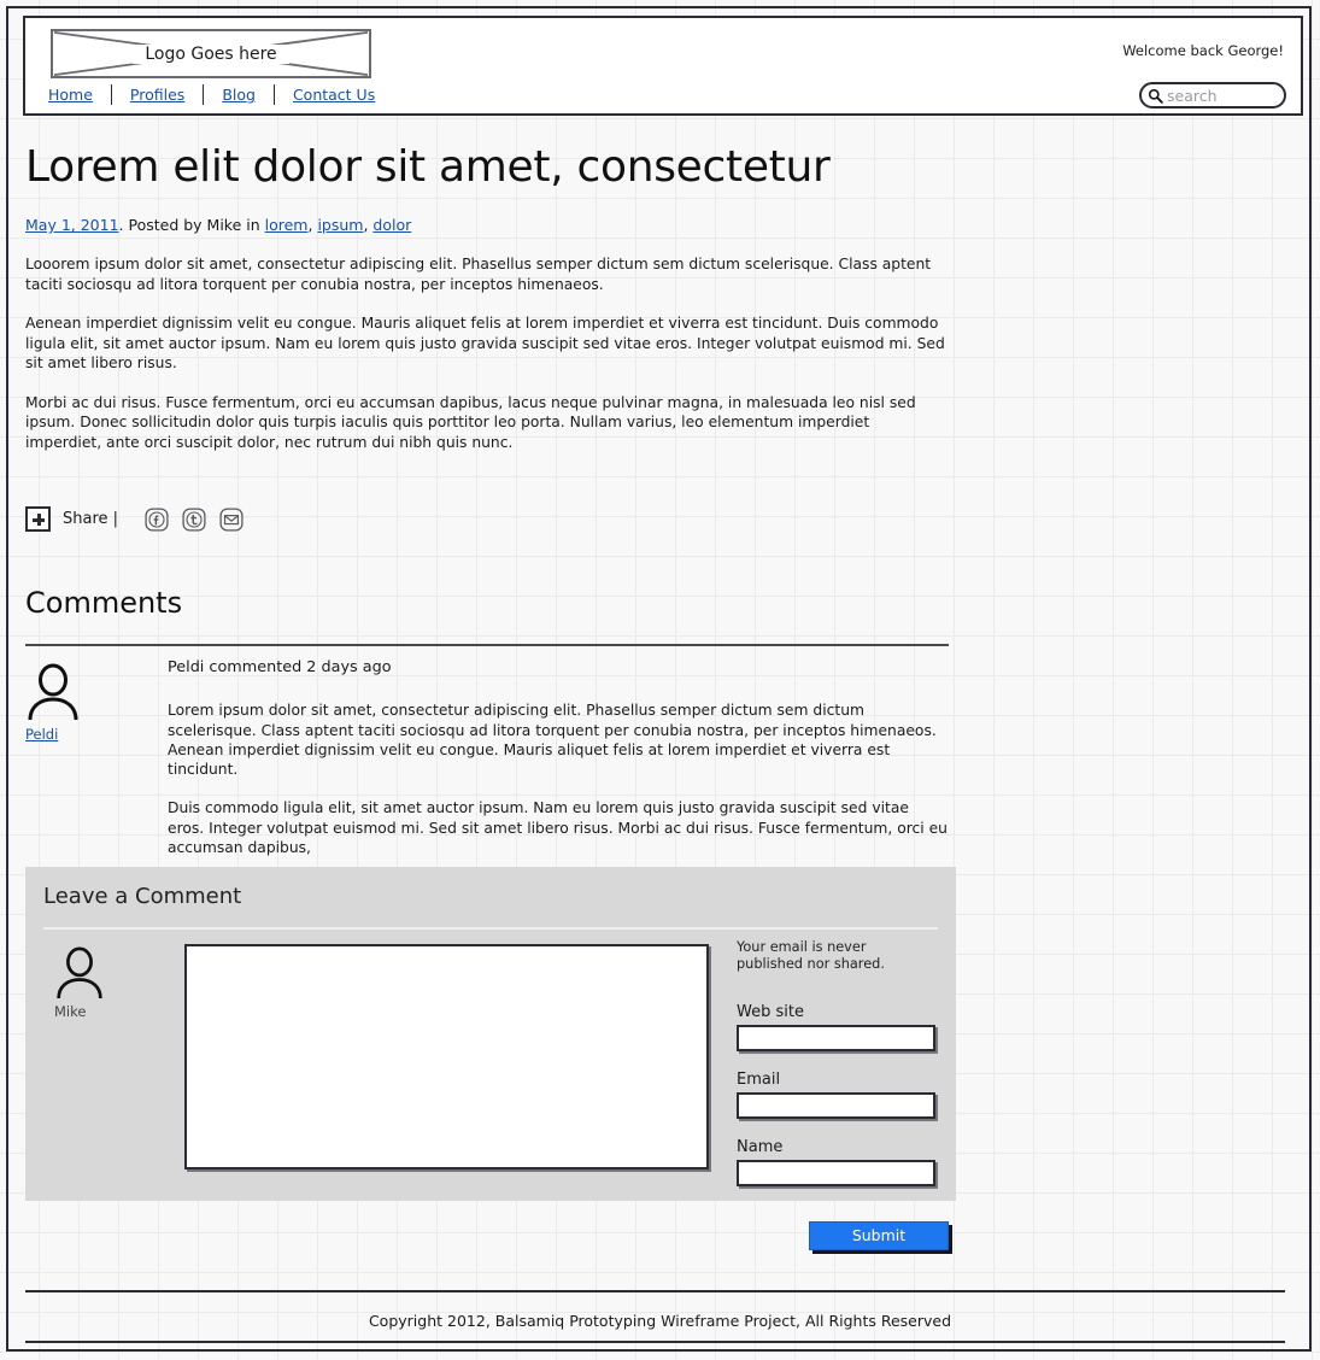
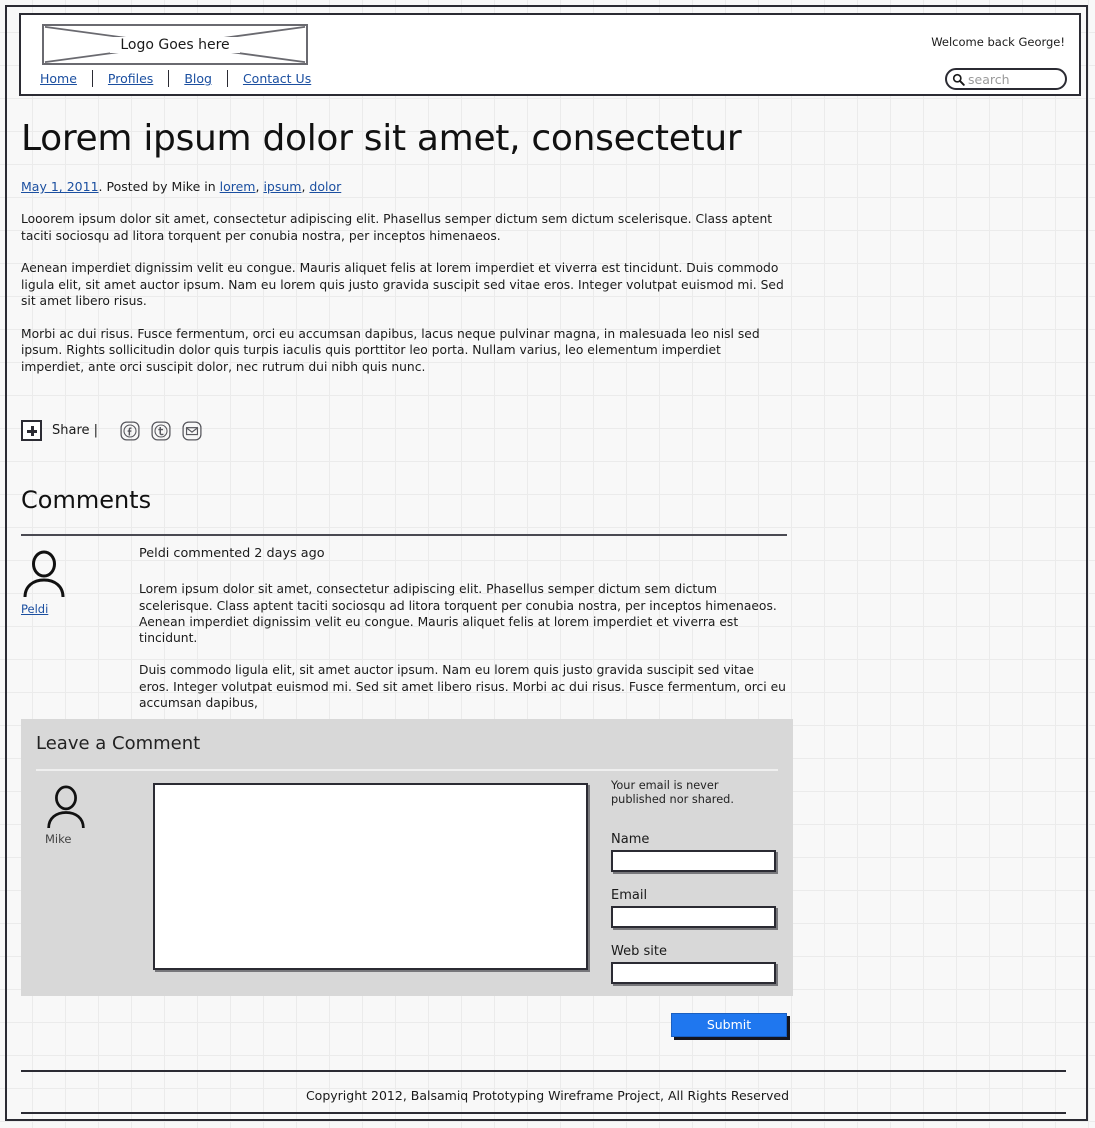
  Logo Goes here
  Home
  Profiles
  Blog
  Contact Us
  Welcome back George!
  search
- Lorem elit dolor sit amet, consectetur
+ Lorem ipsum dolor sit amet, consectetur
  May 1, 2011. Posted by Mike in lorem, ipsum, dolor
  Looorem ipsum dolor sit amet, consectetur adipiscing elit. Phasellus semper dictum sem dictum scelerisque. Class aptent taciti sociosqu ad litora torquent per conubia nostra, per inceptos himenaeos.
  Aenean imperdiet dignissim velit eu congue. Mauris aliquet felis at lorem imperdiet et viverra est tincidunt. Duis commodo ligula elit, sit amet auctor ipsum. Nam eu lorem quis justo gravida suscipit sed vitae eros. Integer volutpat euismod mi. Sed sit amet libero risus.
- Morbi ac dui risus. Fusce fermentum, orci eu accumsan dapibus, lacus neque pulvinar magna, in malesuada leo nisl sed ipsum. Donec sollicitudin dolor quis turpis iaculis quis porttitor leo porta. Nullam varius, leo elementum imperdiet imperdiet, ante orci suscipit dolor, nec rutrum dui nibh quis nunc.
+ Morbi ac dui risus. Fusce fermentum, orci eu accumsan dapibus, lacus neque pulvinar magna, in malesuada leo nisl sed ipsum. Rights sollicitudin dolor quis turpis iaculis quis porttitor leo porta. Nullam varius, leo elementum imperdiet imperdiet, ante orci suscipit dolor, nec rutrum dui nibh quis nunc.
  Share |
  Comments
  Peldi
  Peldi commented 2 days ago
  Lorem ipsum dolor sit amet, consectetur adipiscing elit. Phasellus semper dictum sem dictum scelerisque. Class aptent taciti sociosqu ad litora torquent per conubia nostra, per inceptos himenaeos. Aenean imperdiet dignissim velit eu congue. Mauris aliquet felis at lorem imperdiet et viverra est tincidunt.
  Duis commodo ligula elit, sit amet auctor ipsum. Nam eu lorem quis justo gravida suscipit sed vitae eros. Integer volutpat euismod mi. Sed sit amet libero risus. Morbi ac dui risus. Fusce fermentum, orci eu accumsan dapibus,
  Leave a Comment
  Mike
  Your email is never published nor shared.
- Web site
+ Name
  Email
- Name
+ Web site
  Submit
  Copyright 2012, Balsamiq Prototyping Wireframe Project, All Rights Reserved
